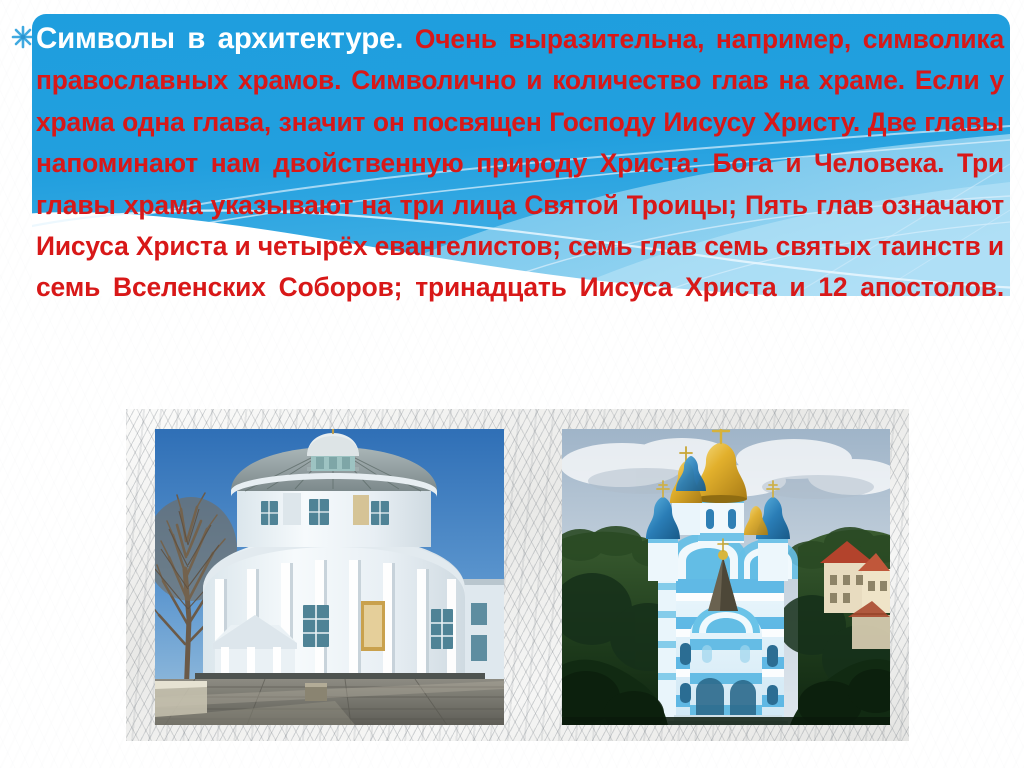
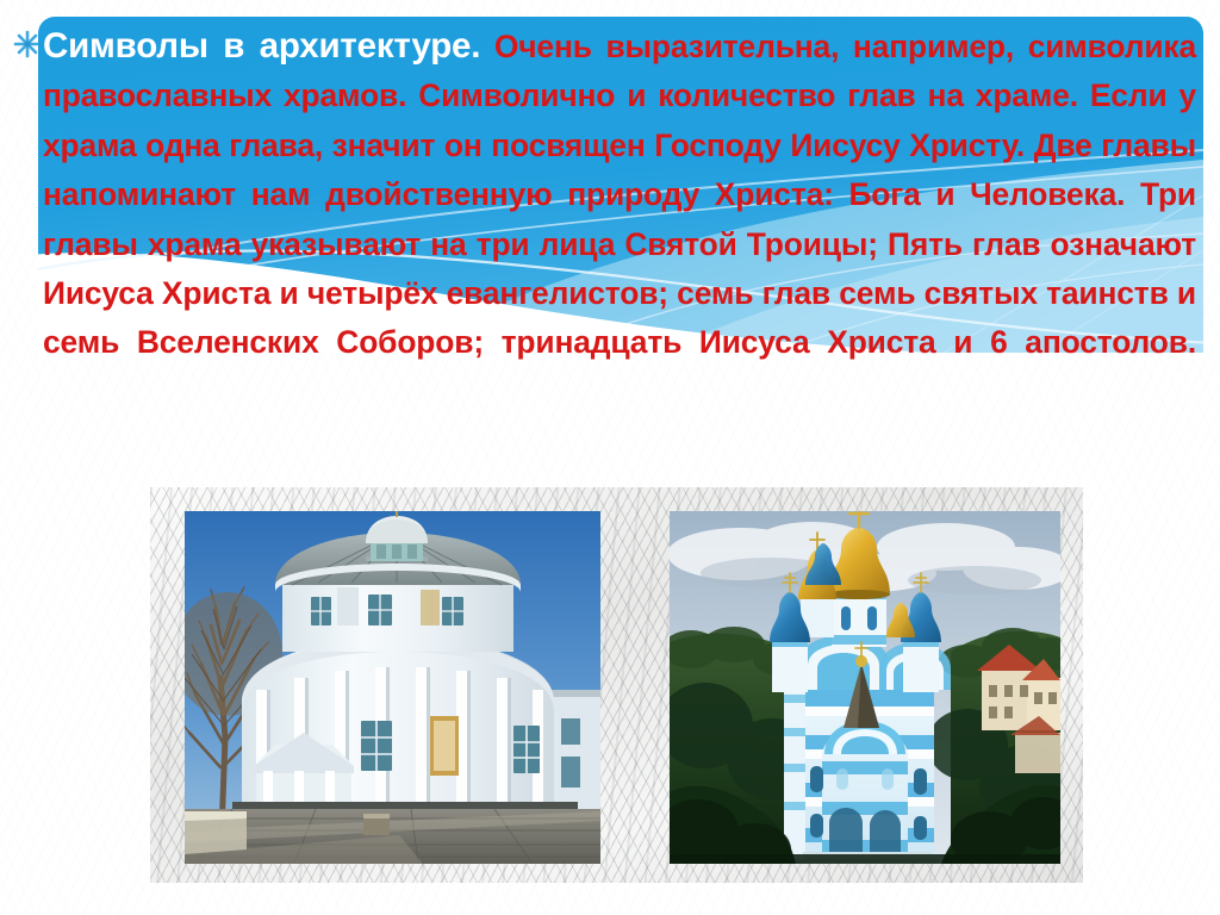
- Символы в архитектуре. Очень выразительна, например, символика православных храмов. Символично и количество глав на храме. Если у храма одна глава, значит он посвящен Господу Иисусу Христу. Две главы напоминают нам двойственную природу Христа: Бога и Человека. Три главы храма указывают на три лица Святой Троицы; Пять глав означают Иисуса Христа и четырёх евангелистов; семь глав семь святых таинств и семь Вселенских Соборов; тринадцать Иисуса Христа и 12 апостолов.
+ Символы в архитектуре. Очень выразительна, например, символика православных храмов. Символично и количество глав на храме. Если у храма одна глава, значит он посвящен Господу Иисусу Христу. Две главы напоминают нам двойственную природу Христа: Бога и Человека. Три главы храма указывают на три лица Святой Троицы; Пять глав означают Иисуса Христа и четырёх евангелистов; семь глав семь святых таинств и семь Вселенских Соборов; тринадцать Иисуса Христа и 6 апостолов.
